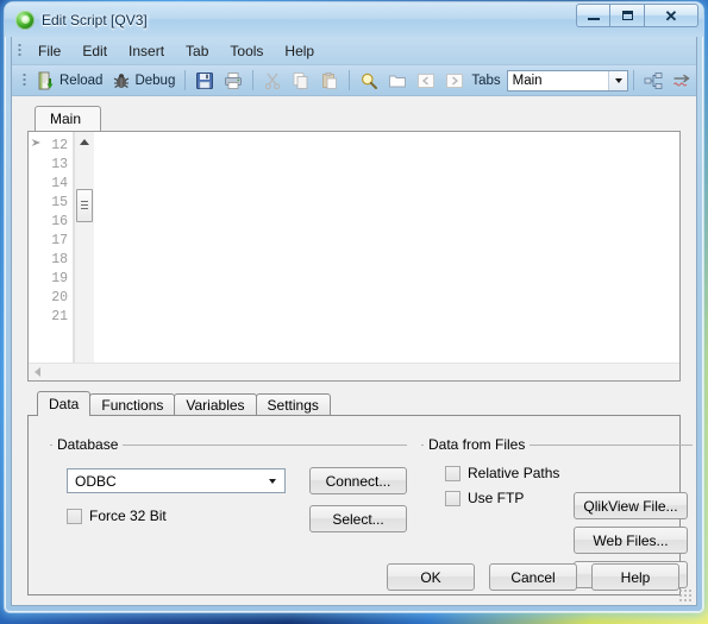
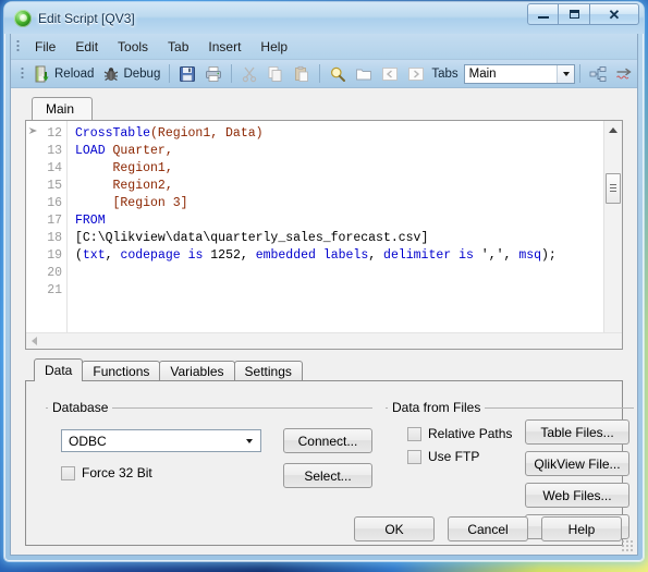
  Edit Script [QV3]
  ✕
  File
  Edit
- Insert
+ Tools
  Tab
- Tools
+ Insert
  Help
  Reload
  Debug
  Tabs
  Main
  Main
  12 13 14 15 16 17 18 19 20 21
+ CrossTable(Region1, Data) LOAD Quarter, Region1, Region2, [Region 3] FROM [C:\Qlikview\data\quarterly_sales_forecast.csv] (txt, codepage is 1252, embedded labels, delimiter is ',', msq);
  Data
  Functions
  Variables
  Settings
  Database
  ODBC
  Force 32 Bit
  Connect...
  Select...
  Data from Files
  Relative Paths
  Use FTP
+ Table Files...
  QlikView File...
  Web Files...
  OK
  Cancel
  Help
